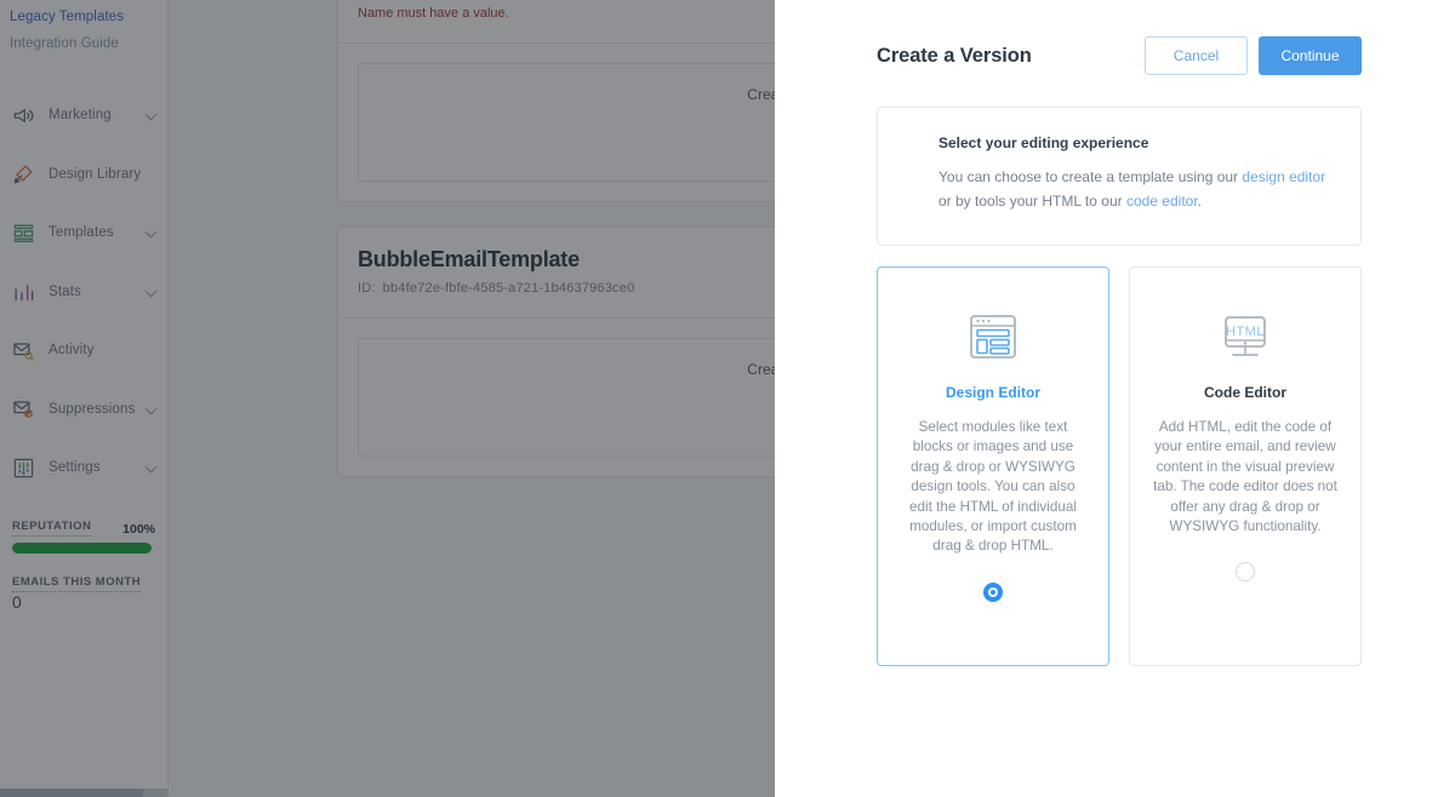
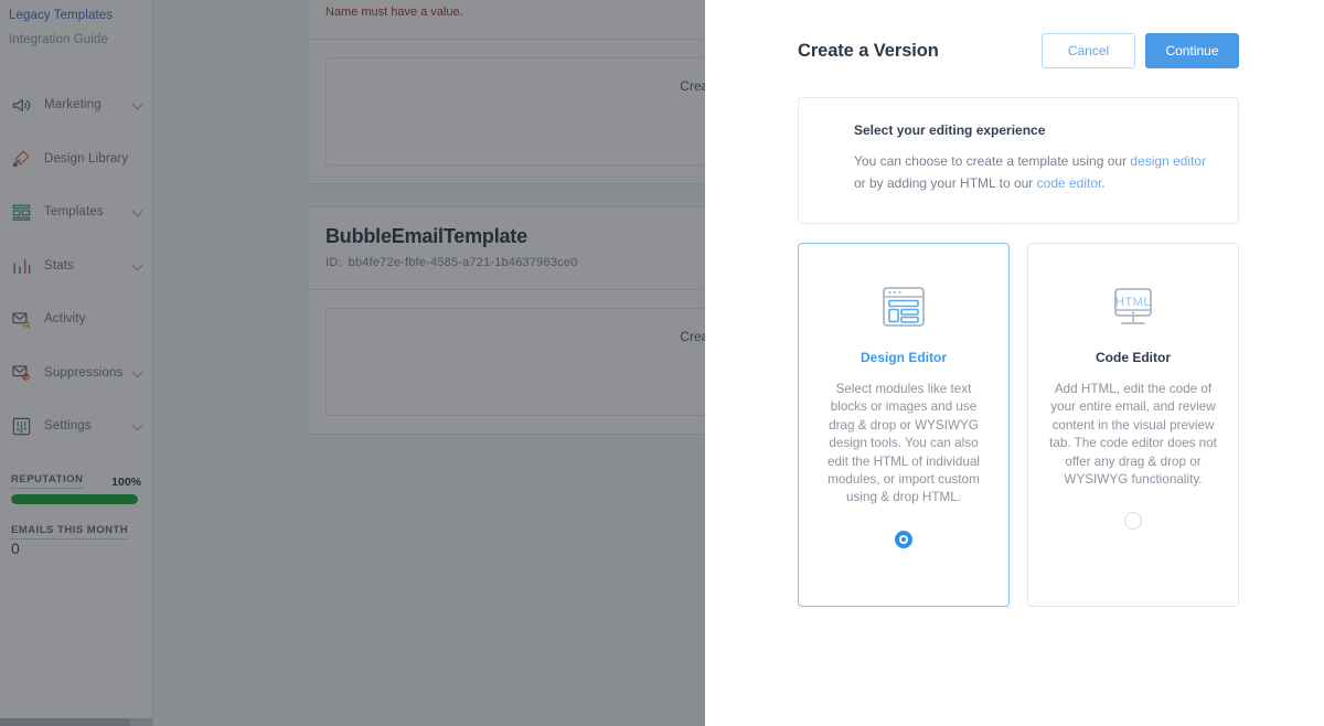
  Legacy Templates
  Integration Guide
  Marketing
  Design Library
  Templates
  Stats
  Activity
  Suppressions
  Settings
  REPUTATION
  100%
  EMAILS THIS MONTH
  0
  Name must have a value.
  BubbleEmailTemplate
  ID: bb4fe72e-fbfe-4585-a721-1b4637963ce0
  Create a Version
  Cancel
  Continue
  Select your editing experience
- You can choose to create a template using our design editor or by tools your HTML to our code editor.
+ You can choose to create a template using our design editor or by adding your HTML to our code editor.
  Design Editor
- Select modules like text blocks or images and use drag & drop or WYSIWYG design tools. You can also edit the HTML of individual modules, or import custom drag & drop HTML.
+ Select modules like text blocks or images and use drag & drop or WYSIWYG design tools. You can also edit the HTML of individual modules, or import custom using & drop HTML.
  HTML
  Code Editor
  Add HTML, edit the code of your entire email, and review content in the visual preview tab. The code editor does not offer any drag & drop or WYSIWYG functionality.
